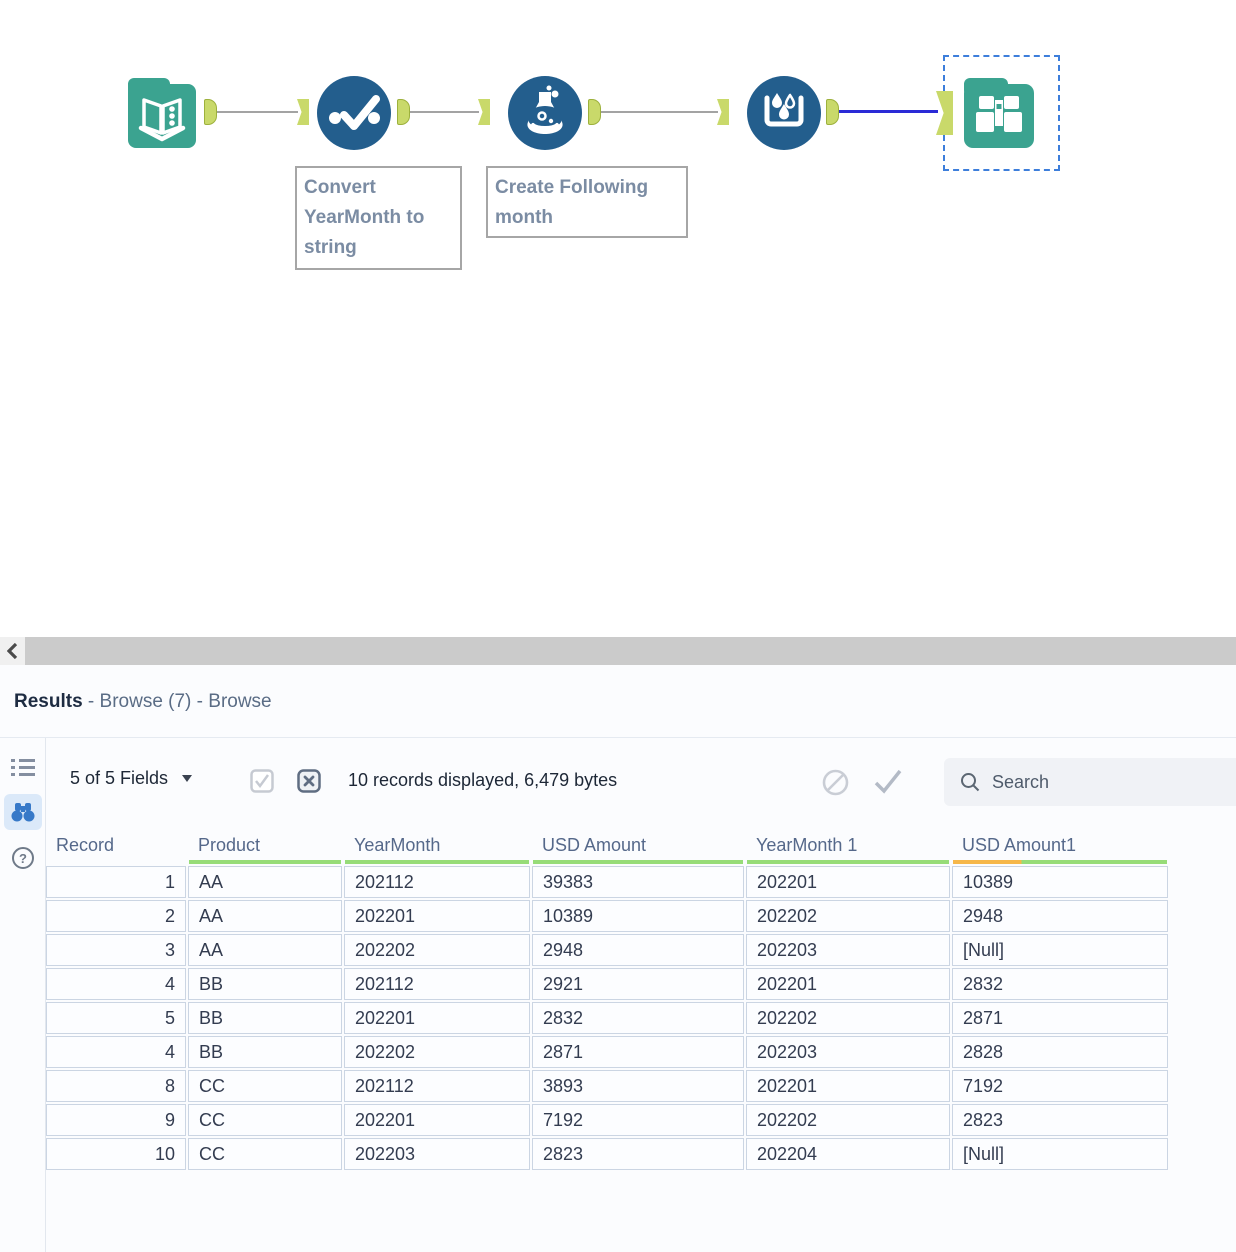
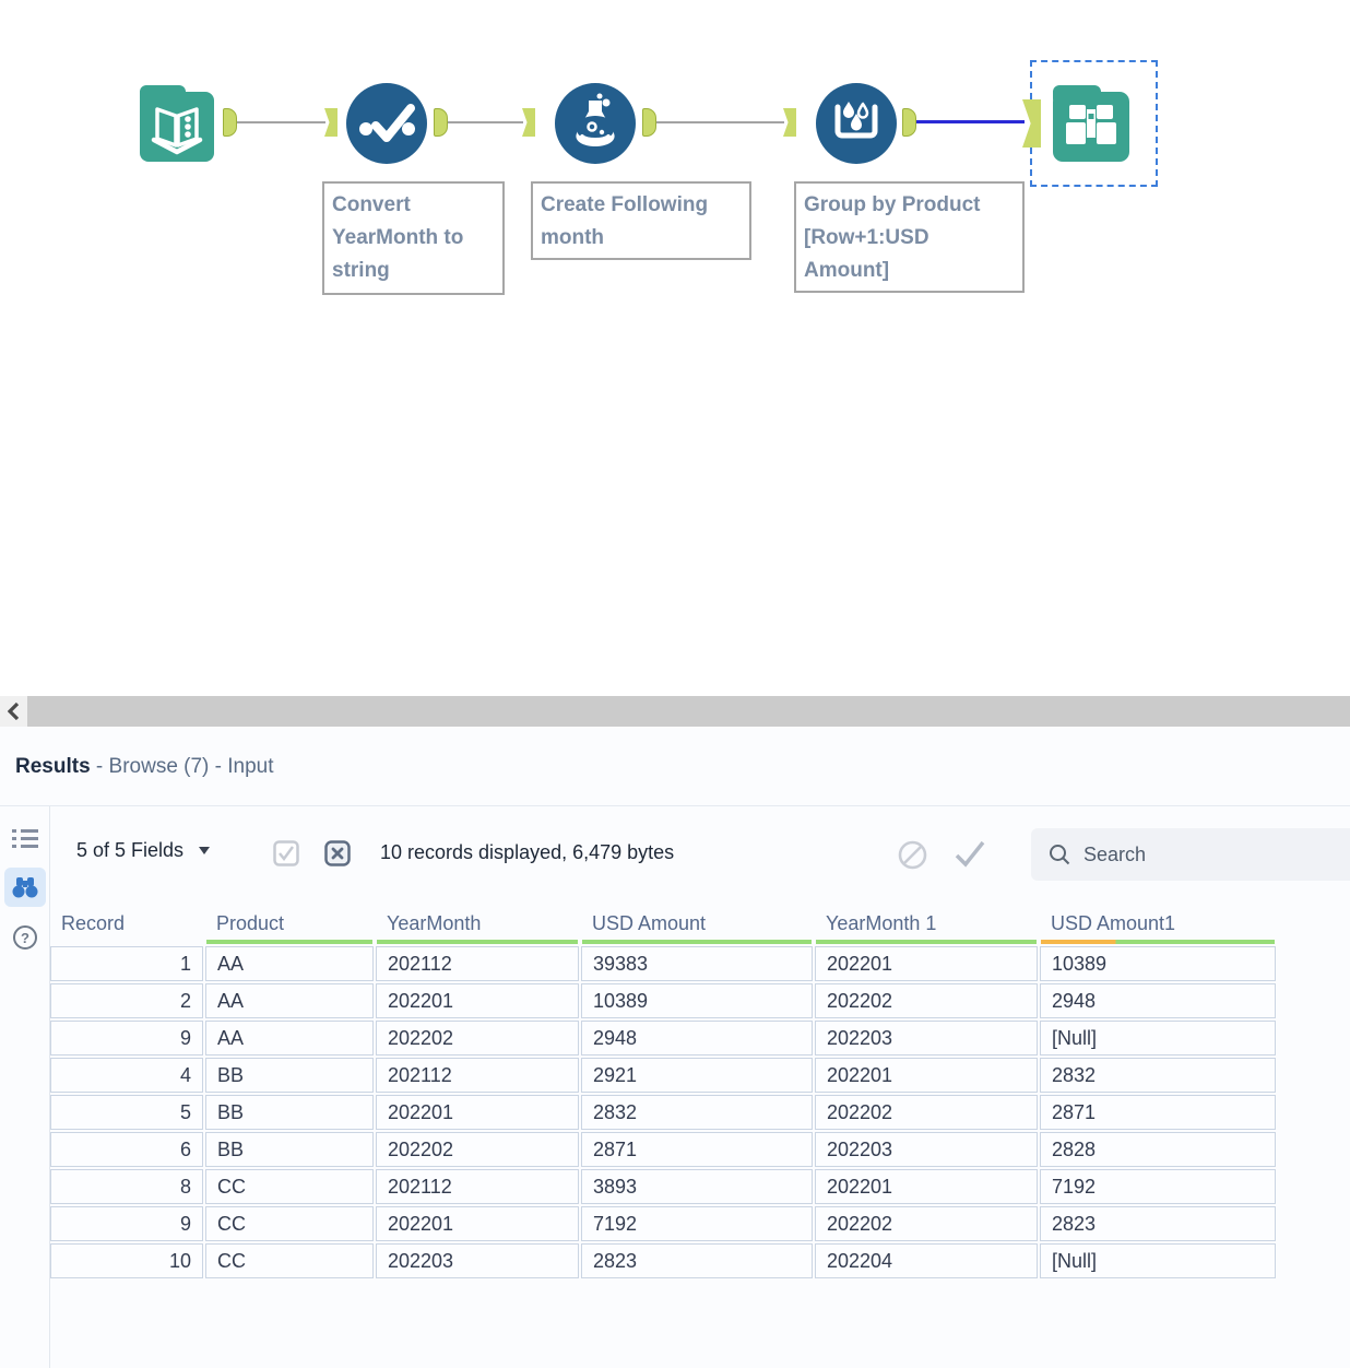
  Convert YearMonth to string
  Create Following month
+ Group by Product [Row+1:USD Amount]
- Results - Browse (7) - Browse
+ Results - Browse (7) - Input
  ?
  5 of 5 Fields
  10 records displayed, 6,479 bytes
  Search
  Record	Product	YearMonth	USD Amount	YearMonth 1	USD Amount1
  1	AA	202112	39383	202201	10389
  2	AA	202201	10389	202202	2948
- 3	AA	202202	2948	202203	[Null]
+ 9	AA	202202	2948	202203	[Null]
  4	BB	202112	2921	202201	2832
  5	BB	202201	2832	202202	2871
- 4	BB	202202	2871	202203	2828
+ 6	BB	202202	2871	202203	2828
  8	CC	202112	3893	202201	7192
  9	CC	202201	7192	202202	2823
  10	CC	202203	2823	202204	[Null]
